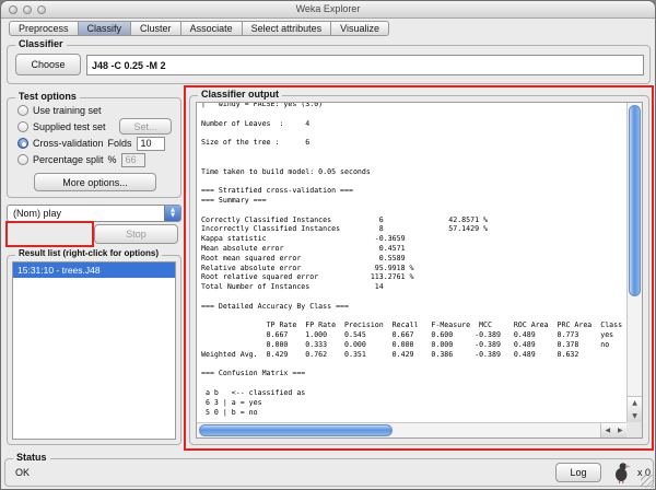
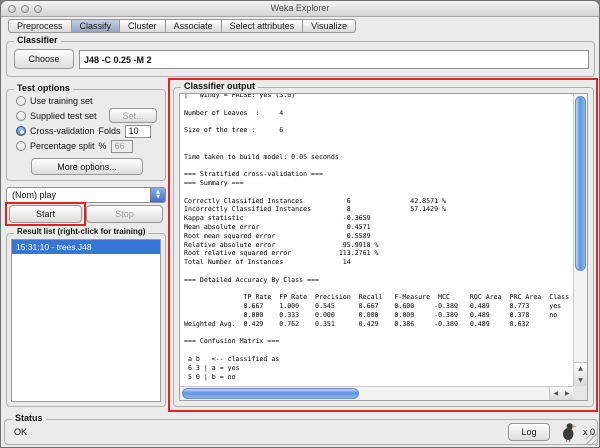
  Weka Explorer
  Preprocess
  Classify
  Cluster
  Associate
  Select attributes
  Visualize
  Classifier
  Choose
  J48 -C 0.25 -M 2
  Test options
  Use training set
  Supplied test set
  Set...
  Cross-validation
  Folds
  10
  Percentage split
  %
  66
  More options...
  (Nom) play
+ Start
  Stop
- Result list (right-click for options)
+ Result list (right-click for training)
  15:31:10 - trees.J48
  Classifier output
  | windy = FALSE: yes (3.0)
  Number of Leaves : 4
  Time taken to build model: 0.05 seconds
  === Stratified cross-validation ===
  === Summary ===
  Correctly Classified Instances 6 42.8571 %
  Incorrectly Classified Instances 8 57.1429 %
  Kappa statistic -0.3659
  Mean absolute error 0.4571
  Root mean squared error 0.5589
  Relative absolute error 95.9918 %
  Root relative squared error 113.2761 %
  Total Number of Instances 14
  === Detailed Accuracy By Class ===
  TP Rate FP Rate Precision Recall F-Measure MCC ROC Area PRC Area Class
  0.667 1.000 0.545 0.667 0.600 -0.389 0.489 0.773 yes
  0.000 0.333 0.000 0.000 0.000 -0.389 0.489 0.378 no
  Weighted Avg. 0.429 0.762 0.351 0.429 0.386 -0.389 0.489 0.632
  === Confusion Matrix ===
  a b <-- classified as
  6 3 | a = yes
  5 0 | b = no
  Status
  OK
  Log
  x 0
